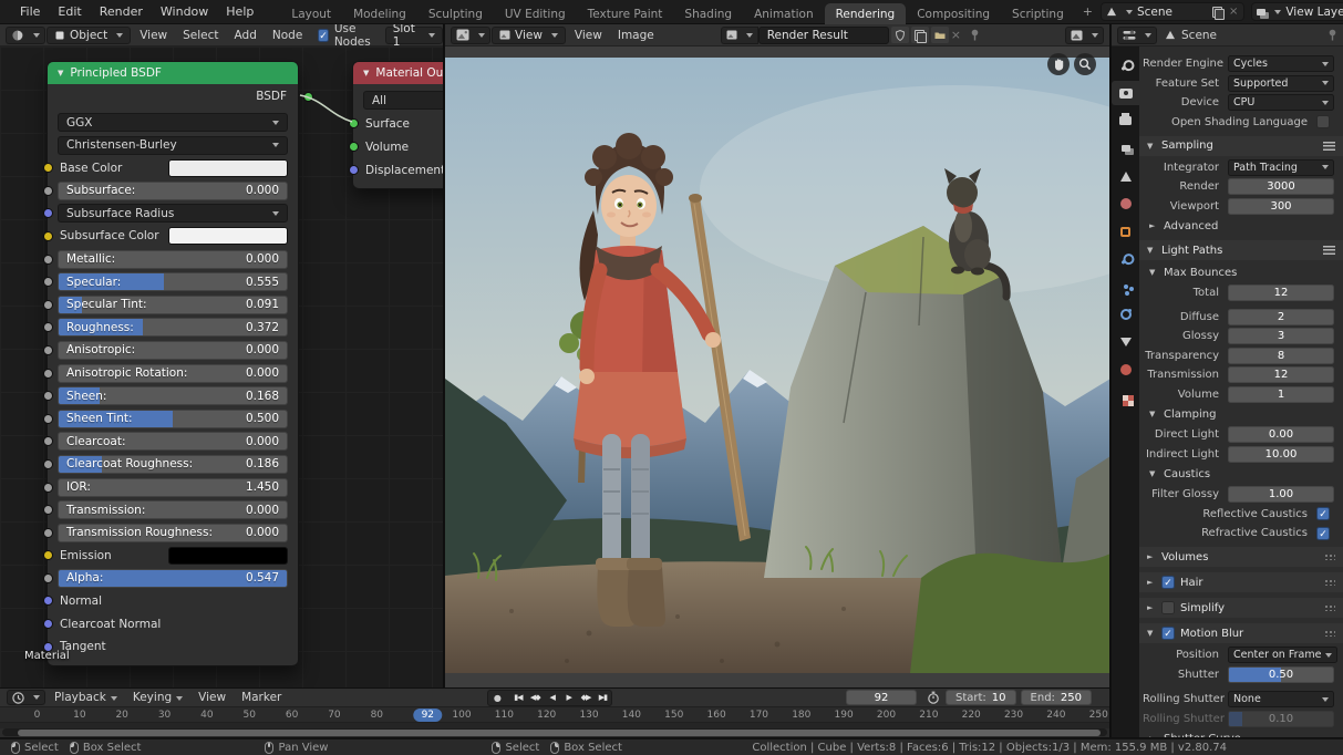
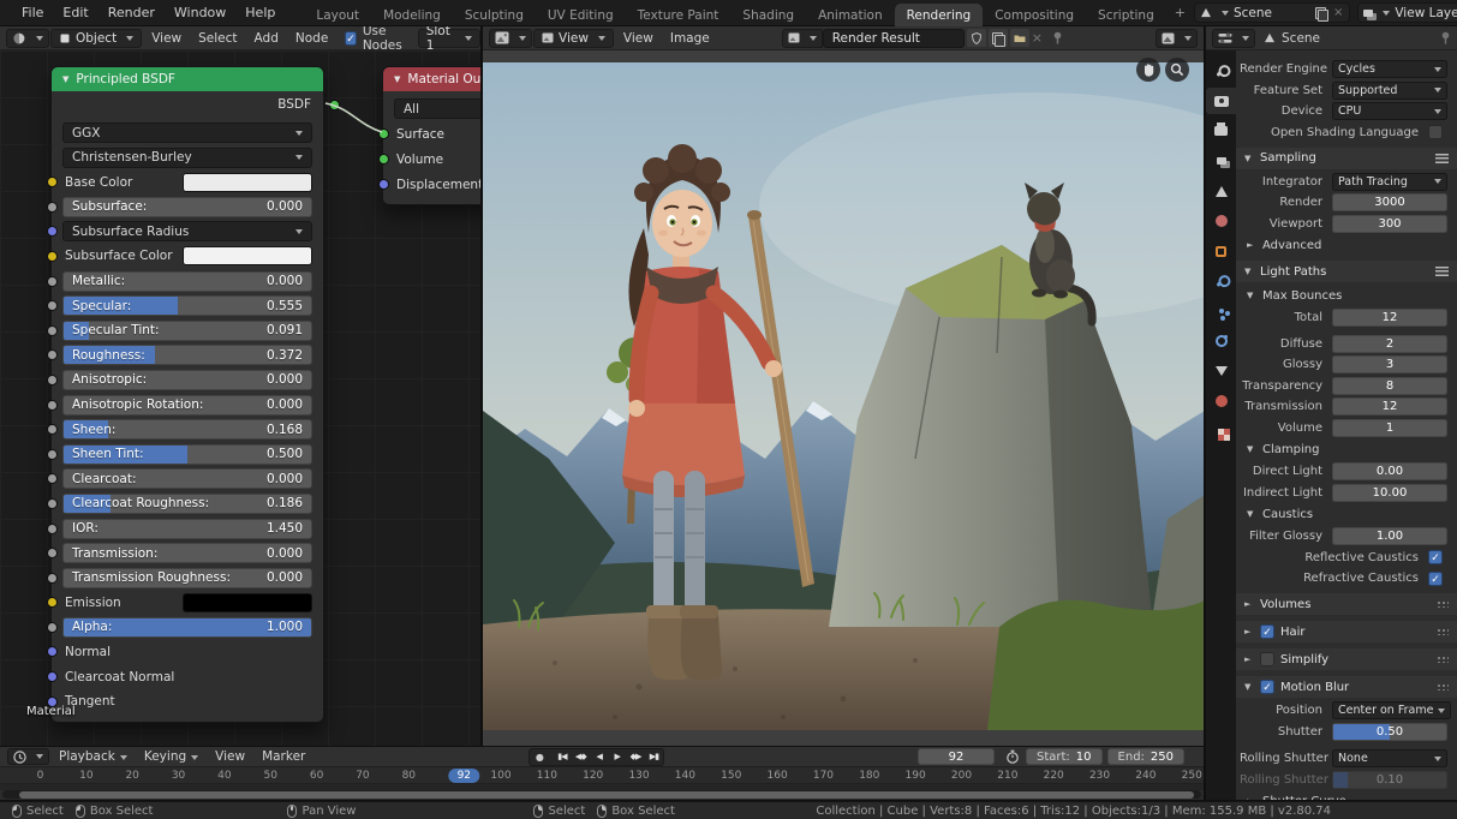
  File
  Edit
  Render
  Window
  Help
  Layout
  Modeling
  Sculpting
  UV Editing
  Texture Paint
  Shading
  Animation
  Rendering
  Compositing
  Scripting
  +
  Scene
  ×
  View Laye
  Object
  View
  Select
  Add
  Node
  ✓
  Use Nodes
  Slot 1
  ▼
  Principled BSDF
  BSDF
  GGX
  Christensen-Burley
  Base Color
  Subsurface:
  0.000
  Subsurface Radius
  Subsurface Color
  Metallic:
  0.000
  Specular:
  0.555
  Specular Tint:
  0.091
  Roughness:
  0.372
  Anisotropic:
  0.000
  Anisotropic Rotation:
  0.000
  Sheen:
  0.168
  Sheen Tint:
  0.500
  Clearcoat:
  0.000
  Clearcoat Roughness:
  0.186
  IOR:
  1.450
  Transmission:
  0.000
  Transmission Roughness:
  0.000
  Emission
  Alpha:
- 0.547
+ 1.000
  Normal
  Clearcoat Normal
  Tangent
  ▼
  Material Ou
  All
  Surface
  Volume
  Displacemen
  Material
  View
  View
  Image
  Render Result
  ×
  Scene
  Render Engine
  Cycles
  Feature Set
  Supported
  Device
  CPU
  Open Shading Language
  ✓
  ▼
  Sampling
  Integrator
  Path Tracing
  Render
  3000
  Viewport
  300
  ►
  Advanced
  ▼
  Light Paths
  ▼
  Max Bounces
  Total
  12
  Diffuse
  2
  Glossy
  3
  Transparency
  8
  Transmission
  12
  Volume
  1
  ▼
  Clamping
  Direct Light
  0.00
  Indirect Light
  10.00
  ▼
  Caustics
  Filter Glossy
  1.00
  Reflective Caustics
  ✓
  Refractive Caustics
  ✓
  ►
  Volumes
  ►
  ✓
  Hair
  ►
  ✓
  Simplify
  ▼
  ✓
  Motion Blur
  Position
  Center on Frame
  Shutter
  0.50
  Rolling Shutter
  None
  Rolling Shutter
  0.10
  Playback
  Keying
  View
  Marker
  ●
  ▮◀
  ◀◆
  ◀
  ▶
  ◆▶
  ▶▮
  92
  Start:
  10
  End:
  250
  0
  10
  20
  30
  40
  50
  60
  70
  80
  100
  110
  120
  130
  140
  150
  160
  170
  180
  190
  200
  210
  220
  230
  240
  250
  92
  Select
  Box Select
  Pan View
  Select
  Box Select
  Collection | Cube | Verts:8 | Faces:6 | Tris:12 | Objects:1/3 | Mem: 155.9 MB | v2.80.74
